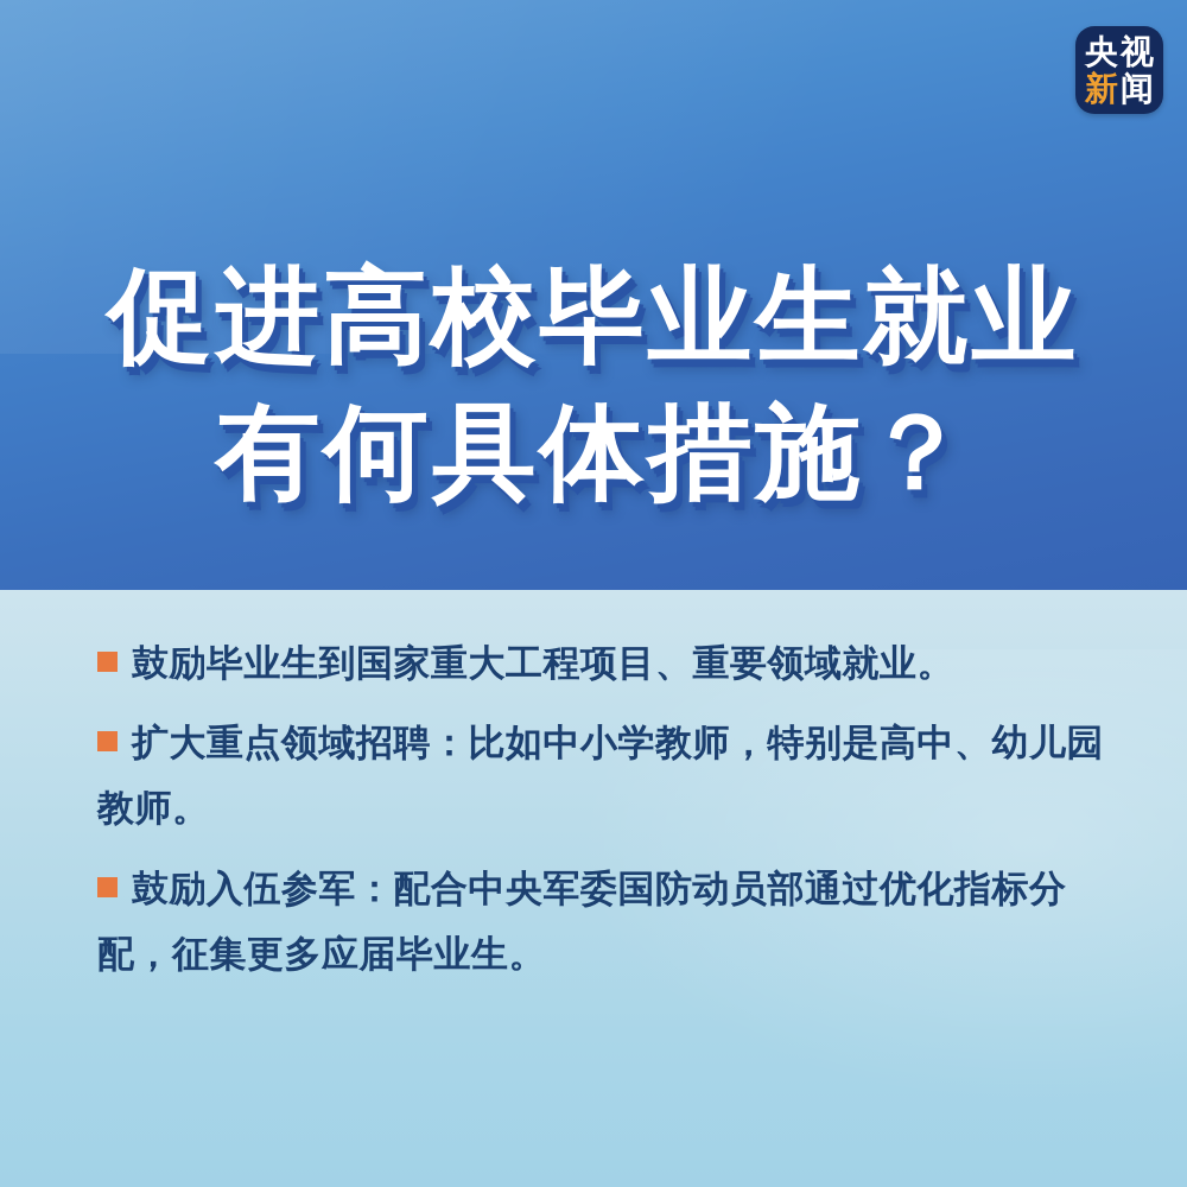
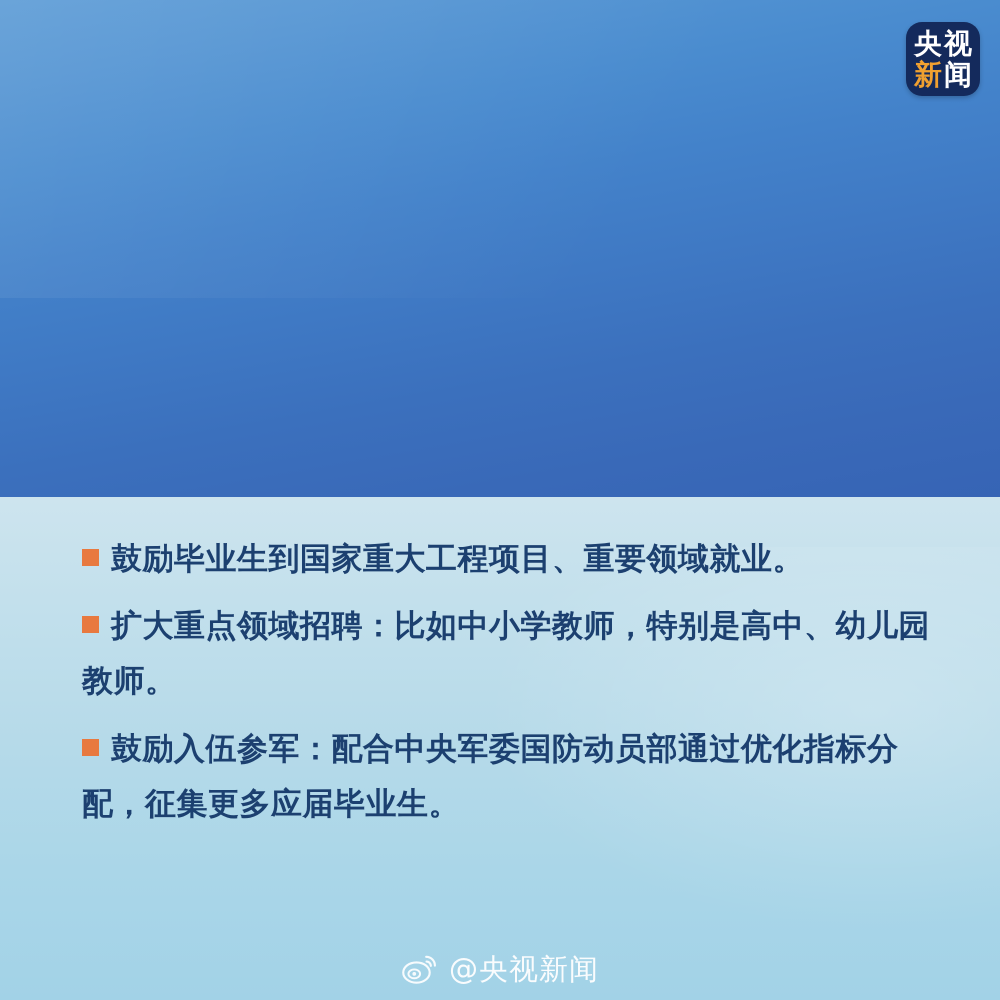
  央
  视
  新
  闻
- 促进高校毕业生就业
- 有何具体措施？
  鼓励毕业生到国家重大工程项目、重要领域就业。
  扩大重点领域招聘：比如中小学教师，特别是高中、幼儿园教师。
  鼓励入伍参军：配合中央军委国防动员部通过优化指标分配，征集更多应届毕业生。
+ @央视新闻
